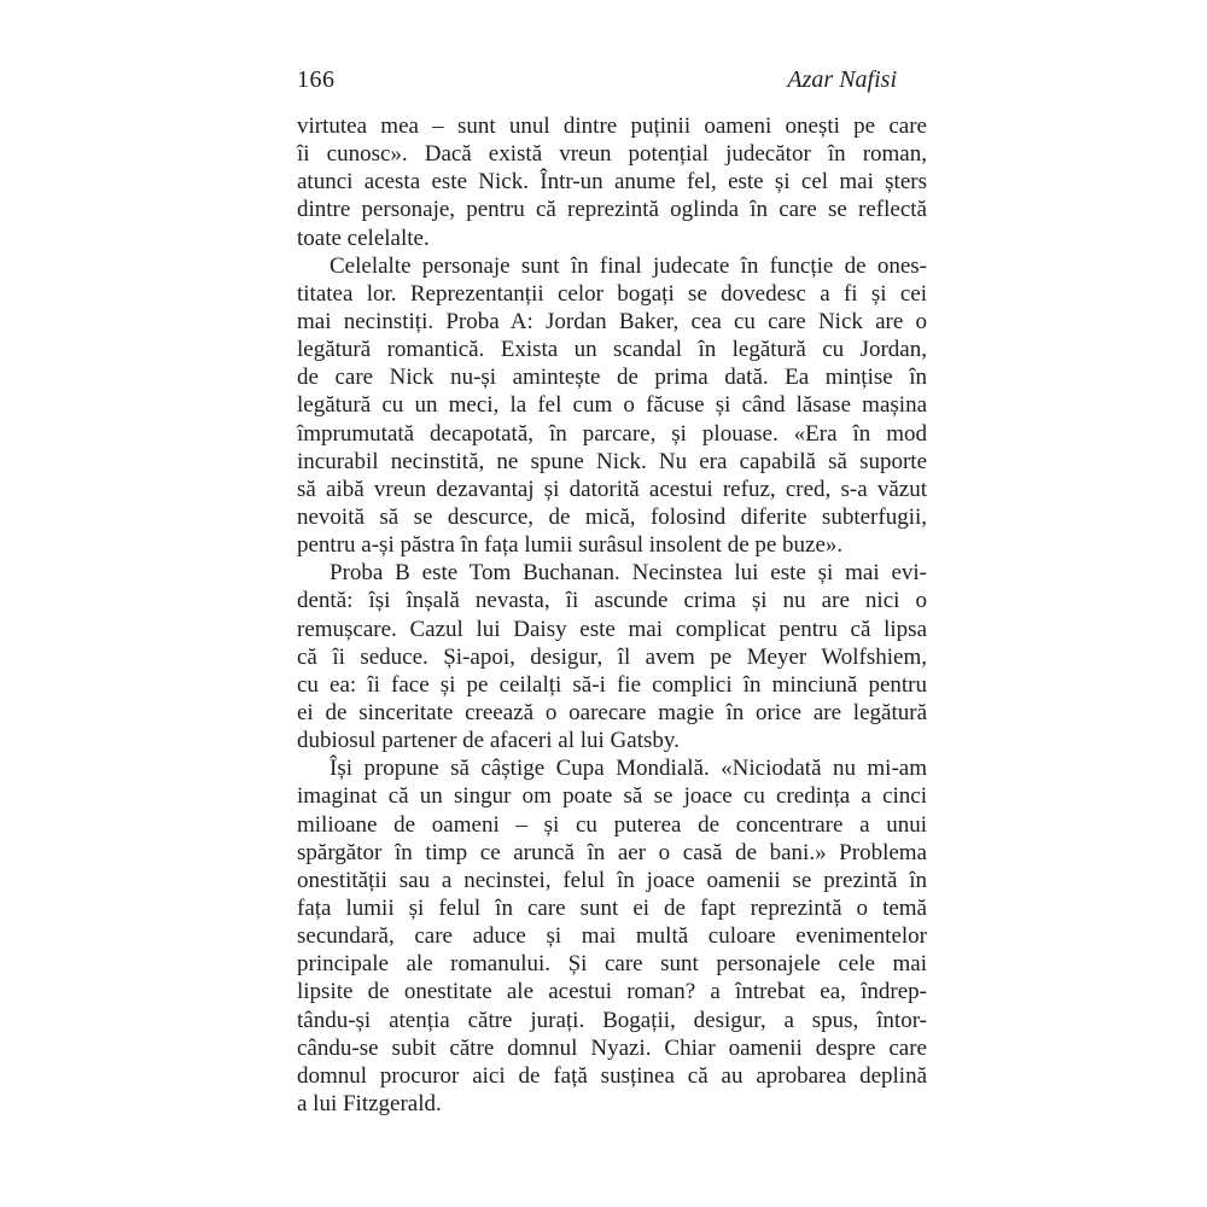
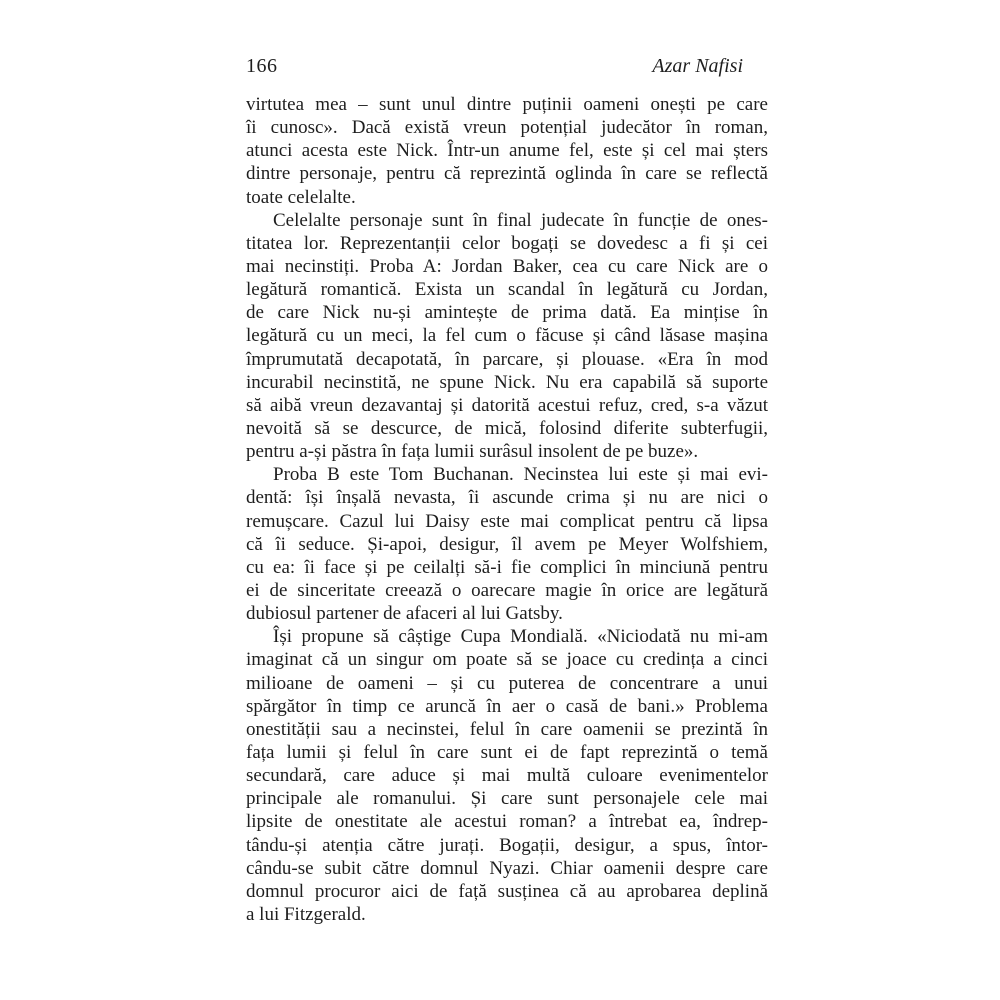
  166
  Azar Nafisi
  virtutea mea – sunt unul dintre puținii oameni onești pe care
  îi cunosc». Dacă există vreun potențial judecător în roman,
  atunci acesta este Nick. Într-un anume fel, este și cel mai șters
  dintre personaje, pentru că reprezintă oglinda în care se reflectă
  toate celelalte.
  Celelalte personaje sunt în final judecate în funcție de ones-
  titatea lor. Reprezentanții celor bogați se dovedesc a fi și cei
  mai necinstiți. Proba A: Jordan Baker, cea cu care Nick are o
  legătură romantică. Exista un scandal în legătură cu Jordan,
  de care Nick nu-și amintește de prima dată. Ea mințise în
  legătură cu un meci, la fel cum o făcuse și când lăsase mașina
  împrumutată decapotată, în parcare, și plouase. «Era în mod
  incurabil necinstită, ne spune Nick. Nu era capabilă să suporte
  să aibă vreun dezavantaj și datorită acestui refuz, cred, s-a văzut
  nevoită să se descurce, de mică, folosind diferite subterfugii,
  pentru a-și păstra în fața lumii surâsul insolent de pe buze».
  Proba B este Tom Buchanan. Necinstea lui este și mai evi-
  dentă: își înșală nevasta, îi ascunde crima și nu are nici o
  remușcare. Cazul lui Daisy este mai complicat pentru că lipsa
  că îi seduce. Și-apoi, desigur, îl avem pe Meyer Wolfshiem,
  cu ea: îi face și pe ceilalți să-i fie complici în minciună pentru
  ei de sinceritate creează o oarecare magie în orice are legătură
  dubiosul partener de afaceri al lui Gatsby.
  Își propune să câștige Cupa Mondială. «Niciodată nu mi-am
  imaginat că un singur om poate să se joace cu credința a cinci
  milioane de oameni – și cu puterea de concentrare a unui
  spărgător în timp ce aruncă în aer o casă de bani.» Problema
- onestității sau a necinstei, felul în joace oamenii se prezintă în
+ onestității sau a necinstei, felul în care oamenii se prezintă în
  fața lumii și felul în care sunt ei de fapt reprezintă o temă
  secundară, care aduce și mai multă culoare evenimentelor
  principale ale romanului. Și care sunt personajele cele mai
  lipsite de onestitate ale acestui roman? a întrebat ea, îndrep-
  tându-și atenția către jurați. Bogații, desigur, a spus, întor-
  cându-se subit către domnul Nyazi. Chiar oamenii despre care
  domnul procuror aici de față susținea că au aprobarea deplină
  a lui Fitzgerald.
